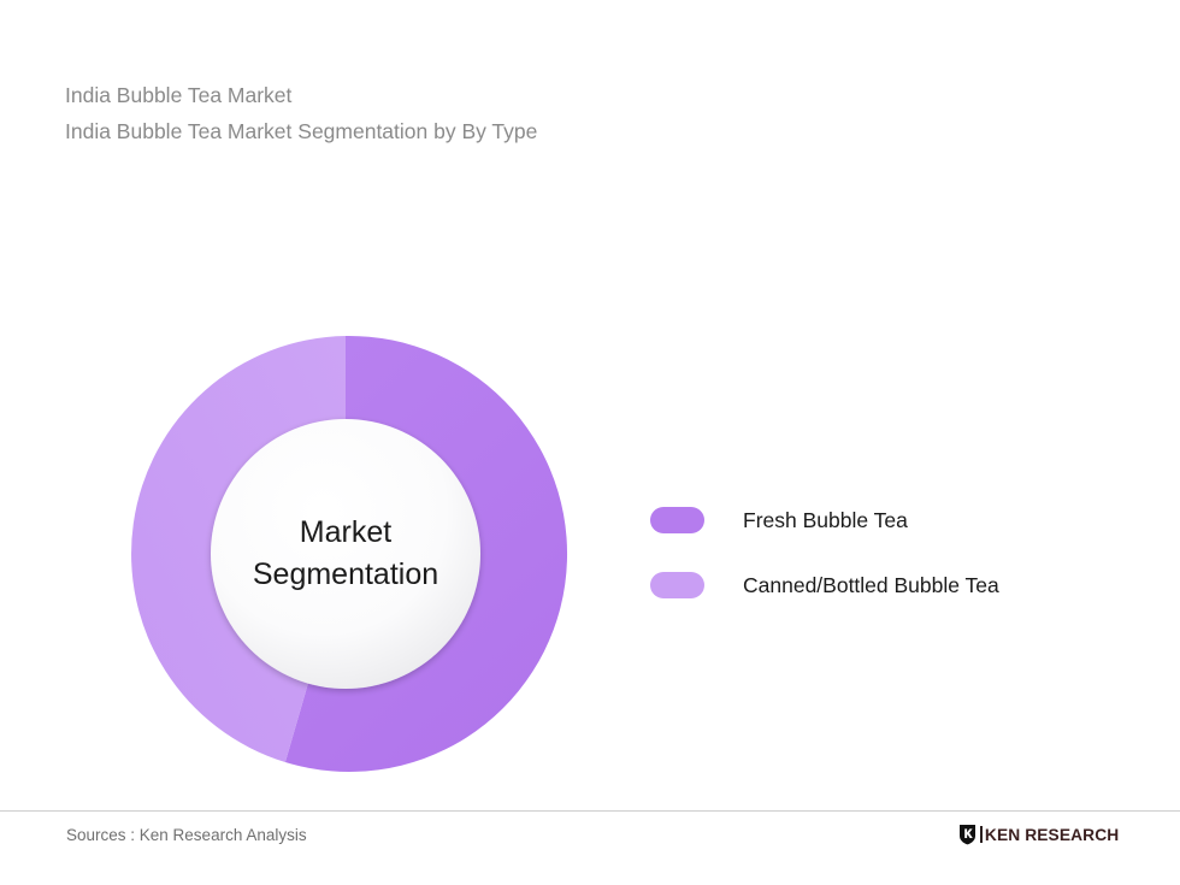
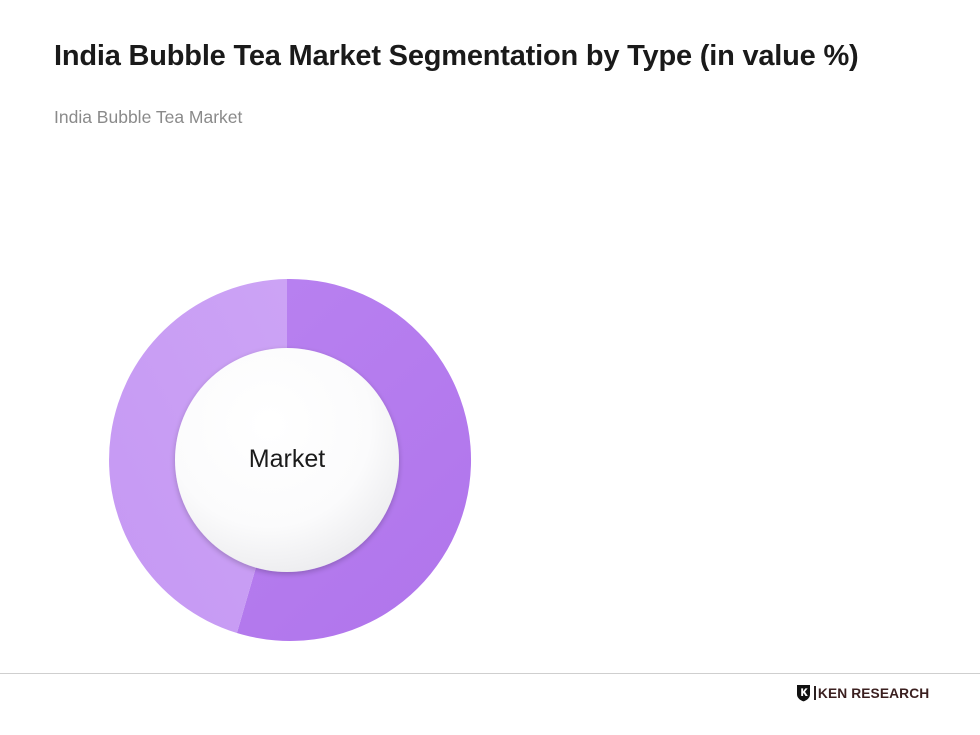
+ India Bubble Tea Market Segmentation by Type (in value %)
  India Bubble Tea Market
- India Bubble Tea Market Segmentation by By Type
  Market
- Segmentation
- Fresh Bubble Tea
- Canned/Bottled Bubble Tea
- Sources : Ken Research Analysis
  KEN RESEARCH
